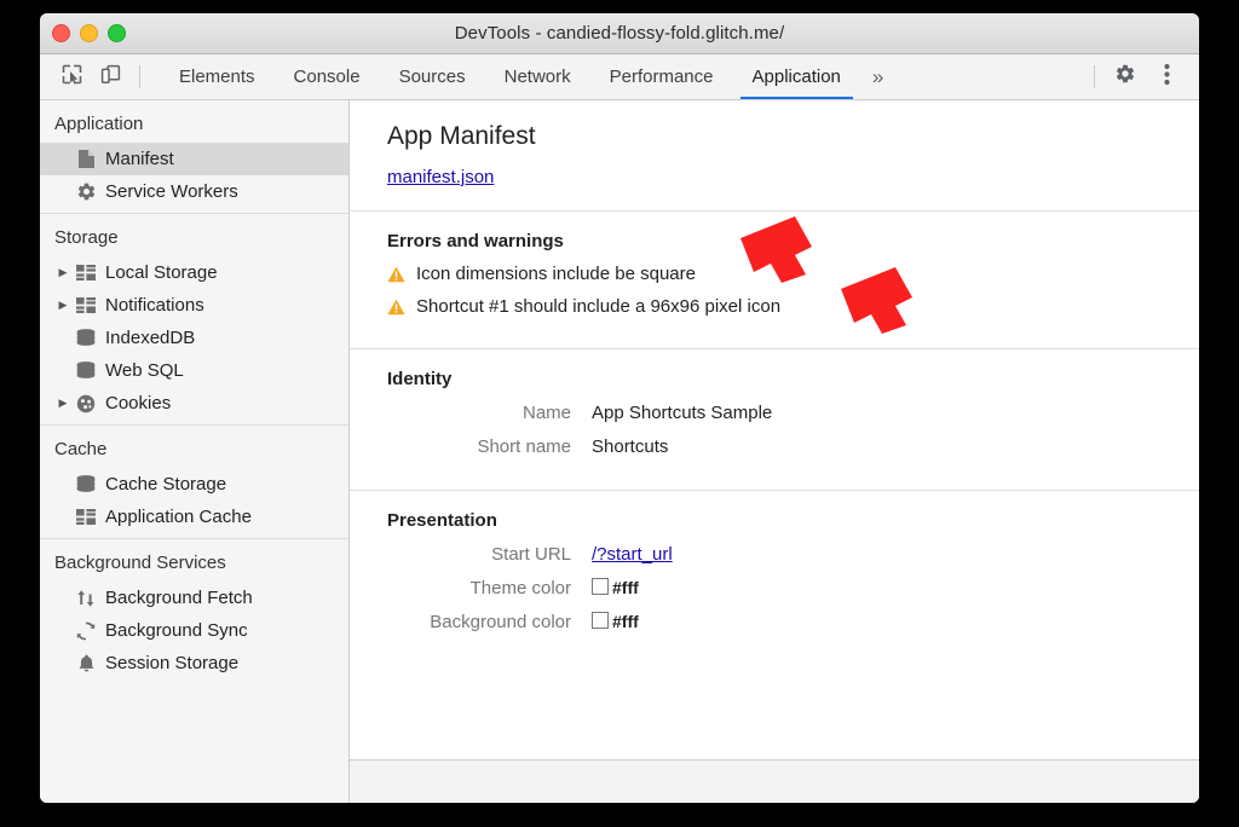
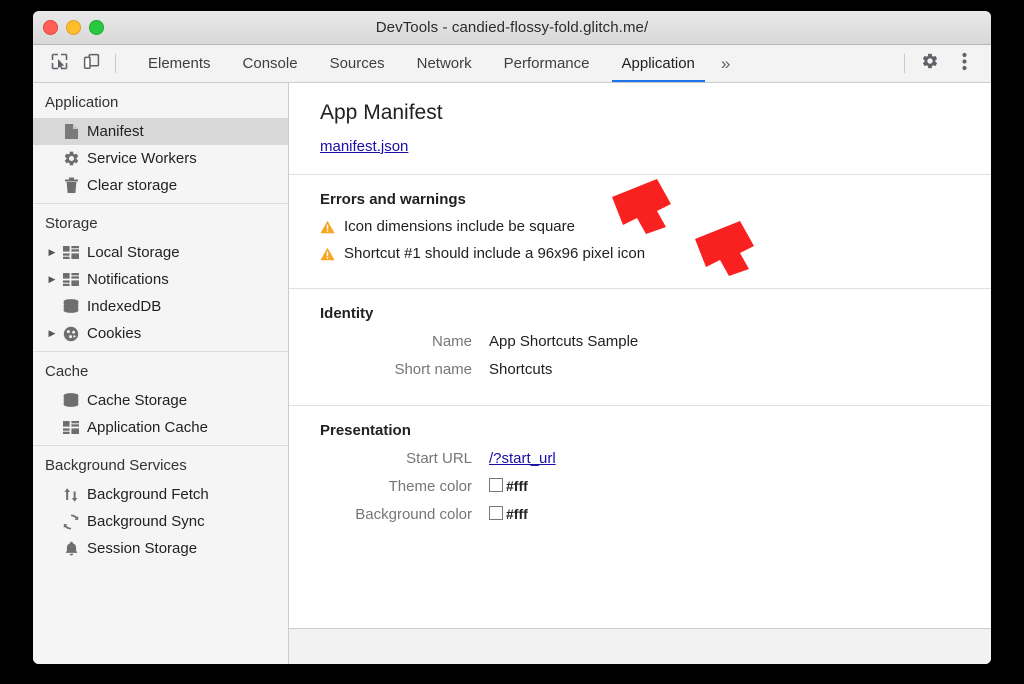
  DevTools - candied-flossy-fold.glitch.me/
  Elements
  Console
  Sources
  Network
  Performance
  Application
  »
  Application
  Manifest
  Service Workers
+ Clear storage
  Storage
  ▶
  Local Storage
  ▶
  Notifications
  IndexedDB
- Web SQL
  ▶
  Cookies
  Cache
  Cache Storage
  Application Cache
  Background Services
  Background Fetch
  Background Sync
  Session Storage
  App Manifest
  manifest.json
  Errors and warnings
  Icon dimensions include be square
  Shortcut #1 should include a 96x96 pixel icon
  Identity
  Name
  App Shortcuts Sample
  Short name
  Shortcuts
  Presentation
  Start URL
  /?start_url
  Theme color
  #fff
  Background color
  #fff
